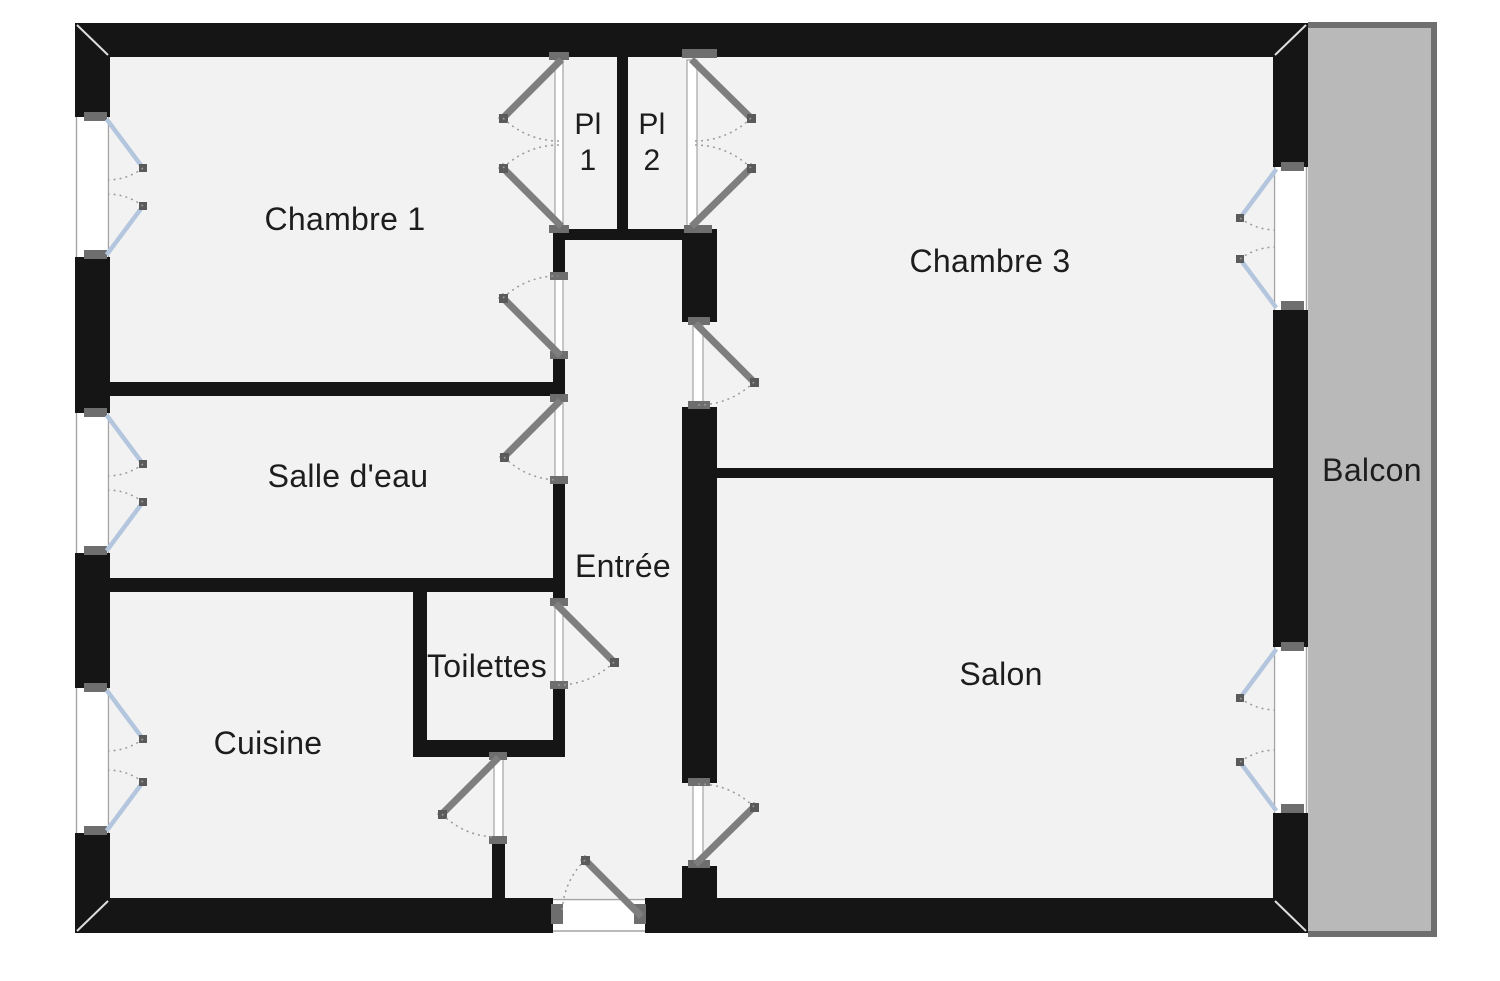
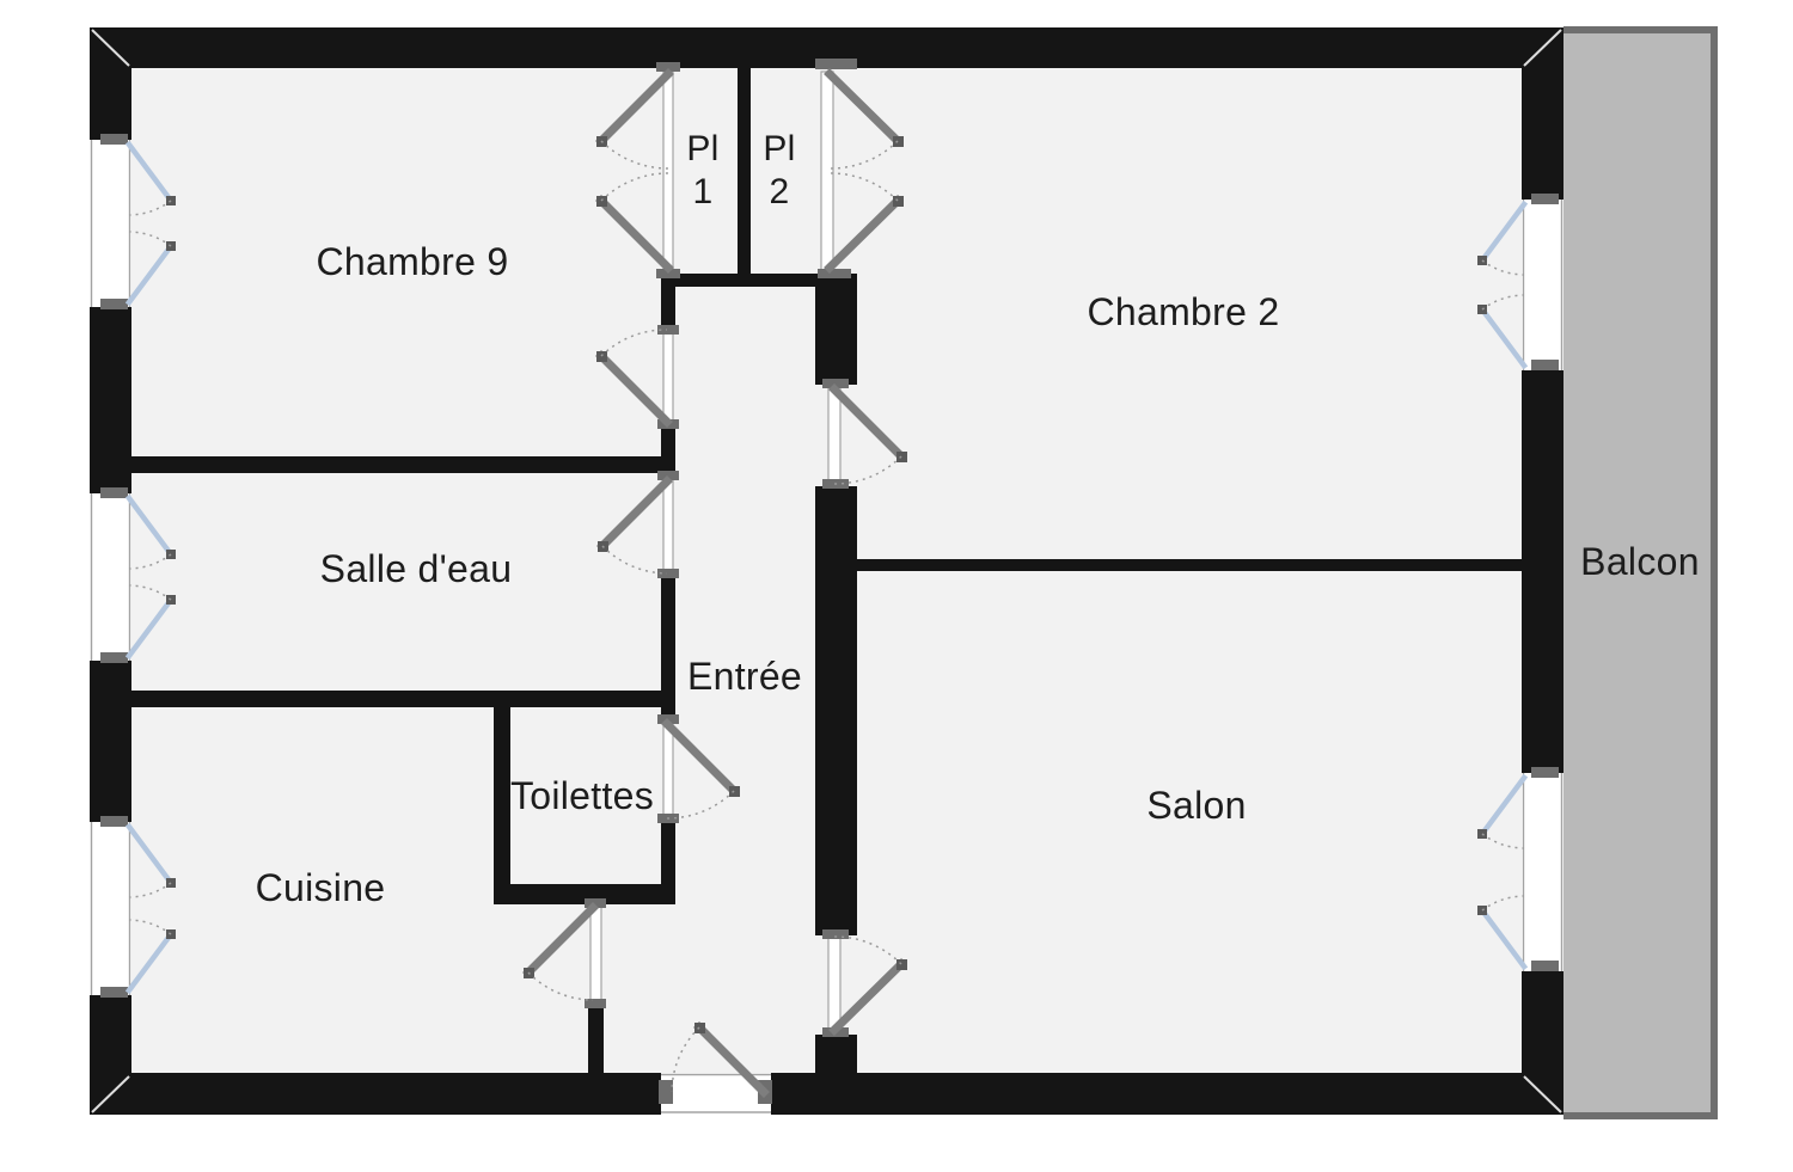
- Chambre 1
+ Chambre 9
  Pl
  1
  Pl
  2
- Chambre 3
+ Chambre 2
  Salle d'eau
  Entrée
  Toilettes
  Cuisine
  Salon
  Balcon
